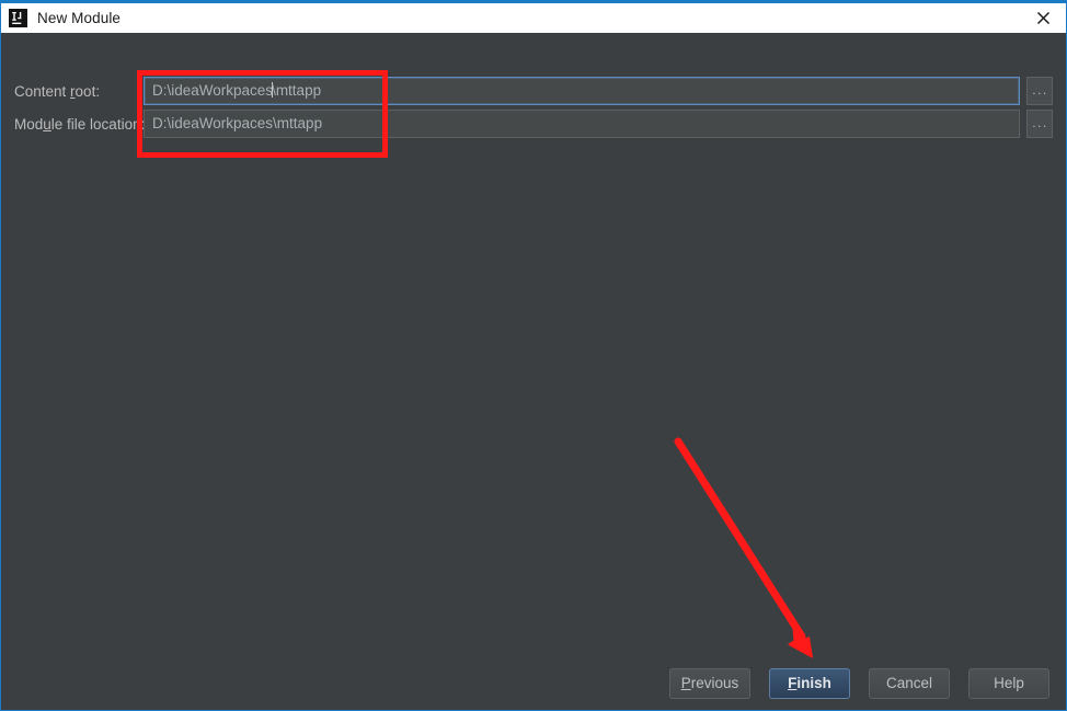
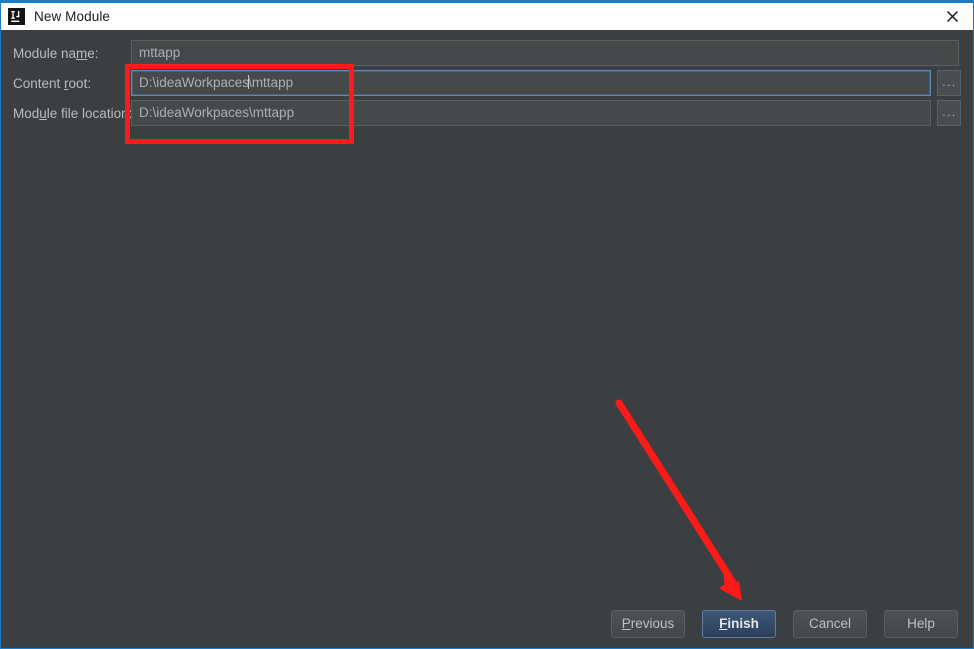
  New Module
+ Module name:
+ mttapp
  Content root:
  D:\ideaWorkpaces\mttapp
  ...
  Module file location
  D:\ideaWorkpaces\mttapp
  ...
  Previous
  Finish
  Cancel
  Help
